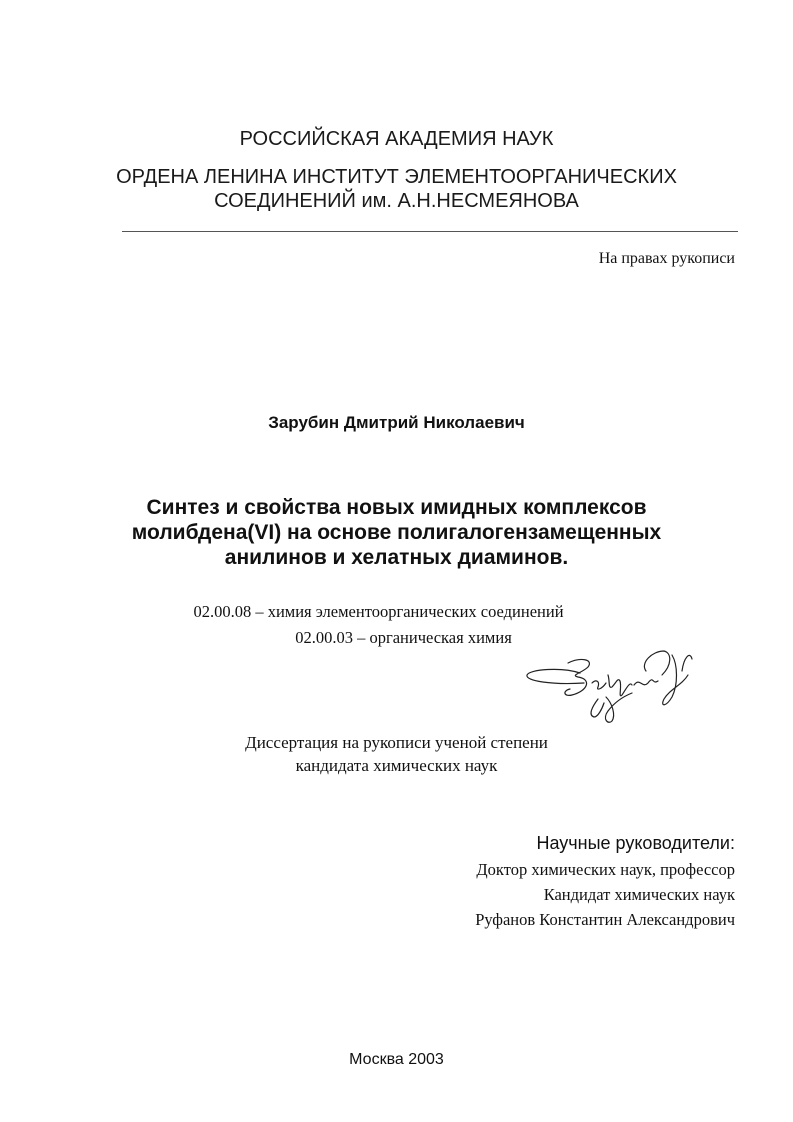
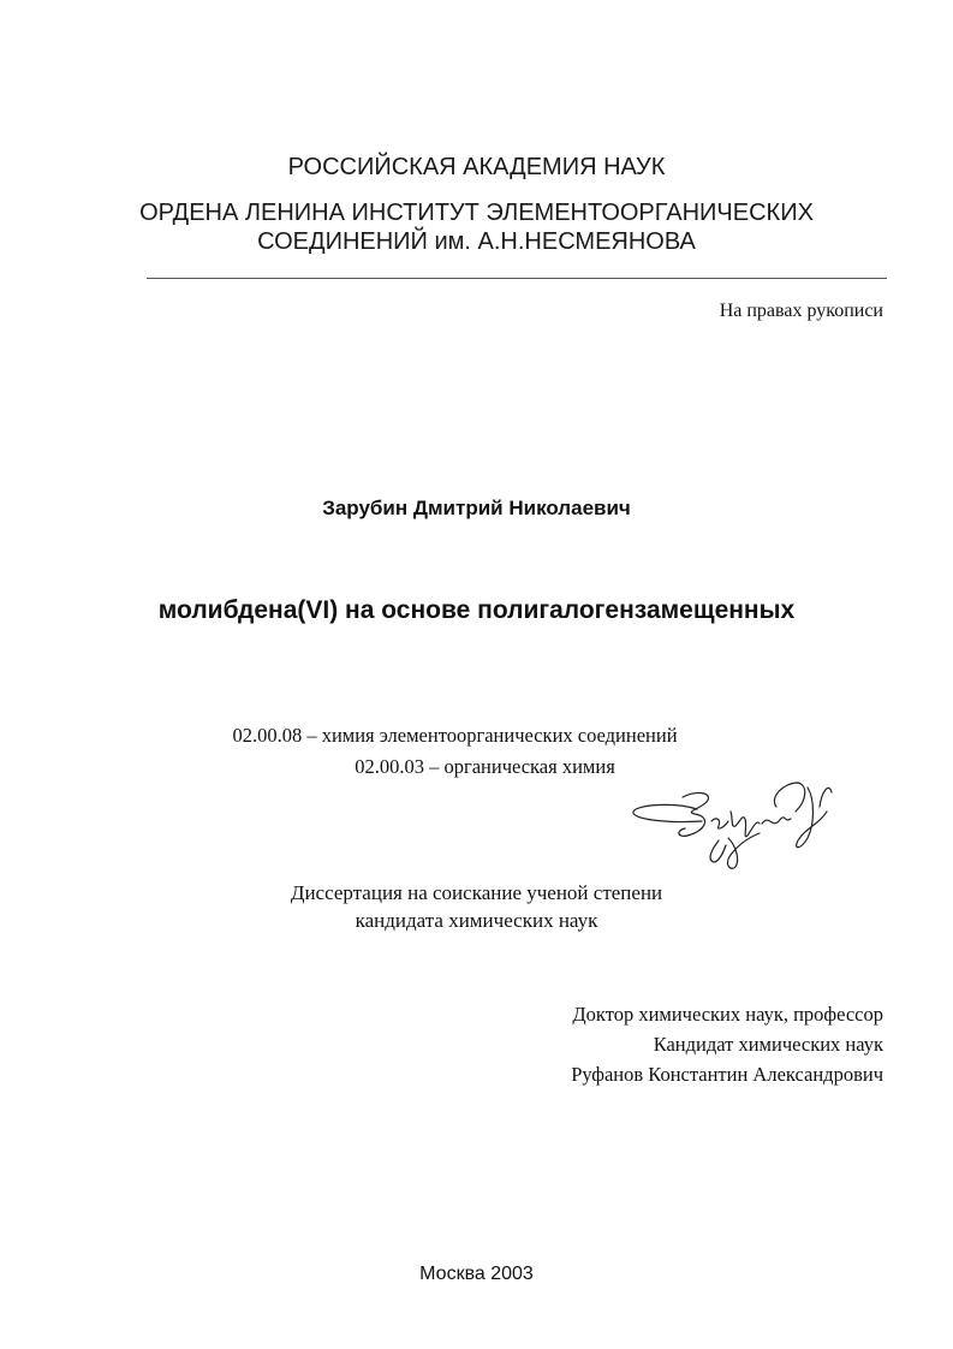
  РОССИЙСКАЯ АКАДЕМИЯ НАУК
  ОРДЕНА ЛЕНИНА ИНСТИТУТ ЭЛЕМЕНТООРГАНИЧЕСКИХ
  СОЕДИНЕНИЙ им. А.Н.НЕСМЕЯНОВА
  На правах рукописи
  Зарубин Дмитрий Николаевич
- Синтез и свойства новых имидных комплексов
  молибдена(VI) на основе полигалогензамещенных
- анилинов и хелатных диаминов.
  02.00.08 – химия элементоорганических соединений
  02.00.03 – органическая химия
- Диссертация на рукописи ученой степени
+ Диссертация на соискание ученой степени
  кандидата химических наук
- Научные руководители:
  Доктор химических наук, профессор
  Кандидат химических наук
  Руфанов Константин Александрович
  Москва 2003
